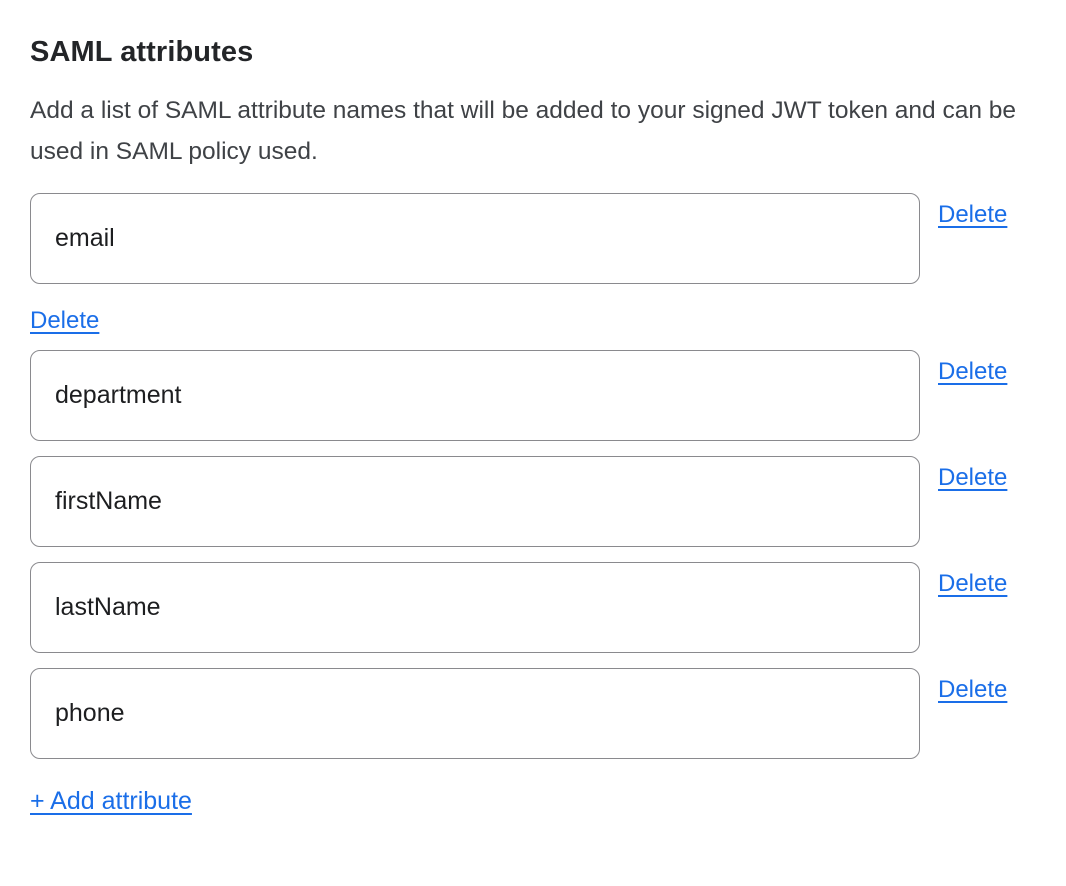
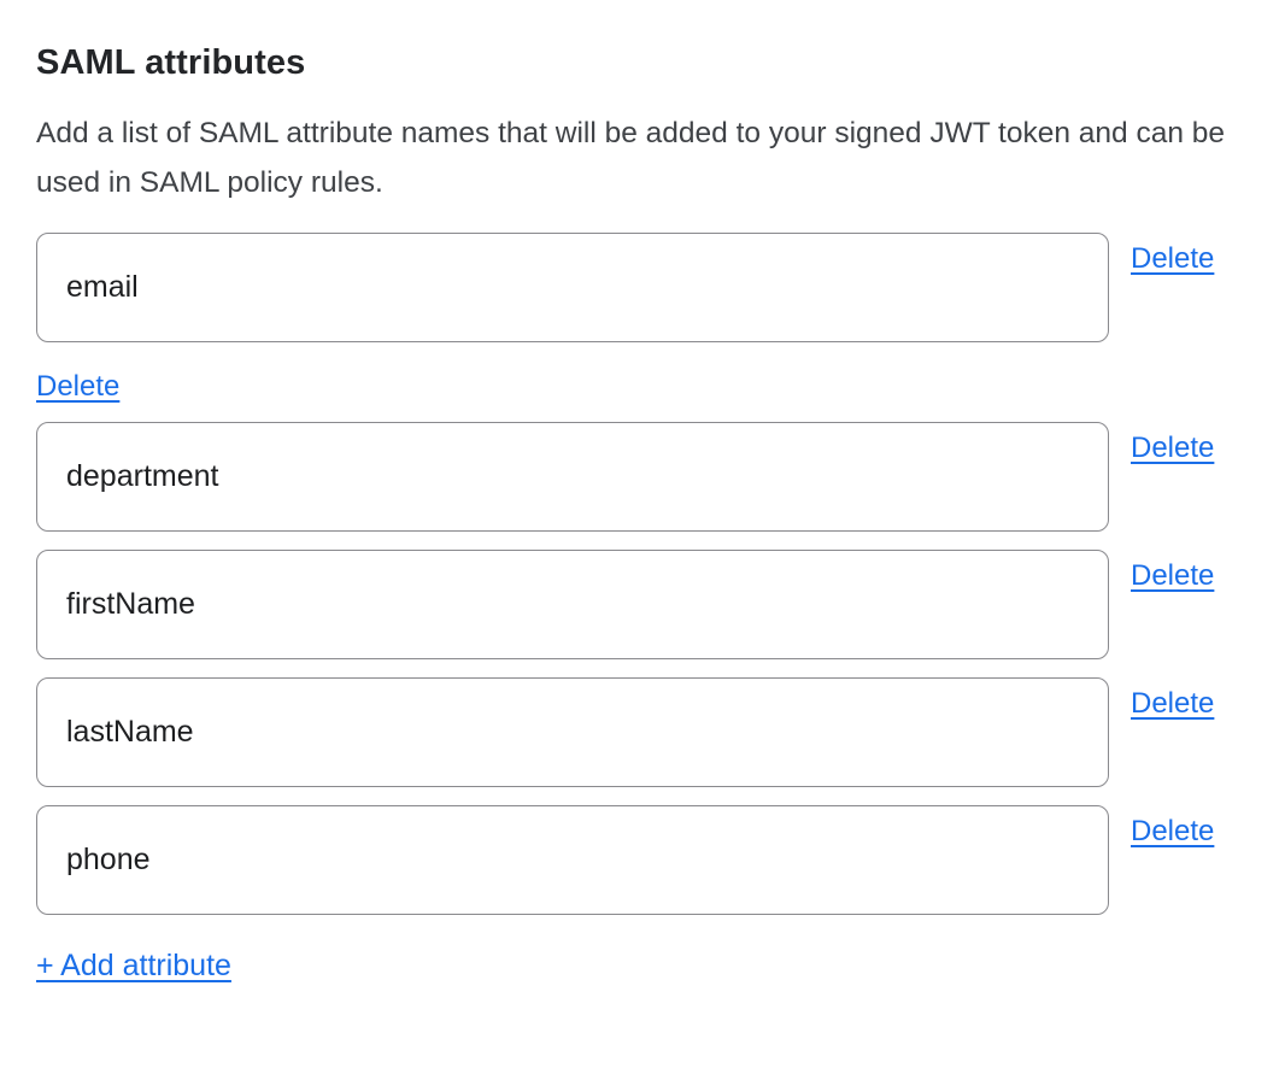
  SAML attributes
- Add a list of SAML attribute names that will be added to your signed JWT token and can be used in SAML policy used.
+ Add a list of SAML attribute names that will be added to your signed JWT token and can be used in SAML policy rules.
  email
  Delete
  Delete
  department
  Delete
  firstName
  Delete
  lastName
  Delete
  phone
  Delete
  + Add attribute
